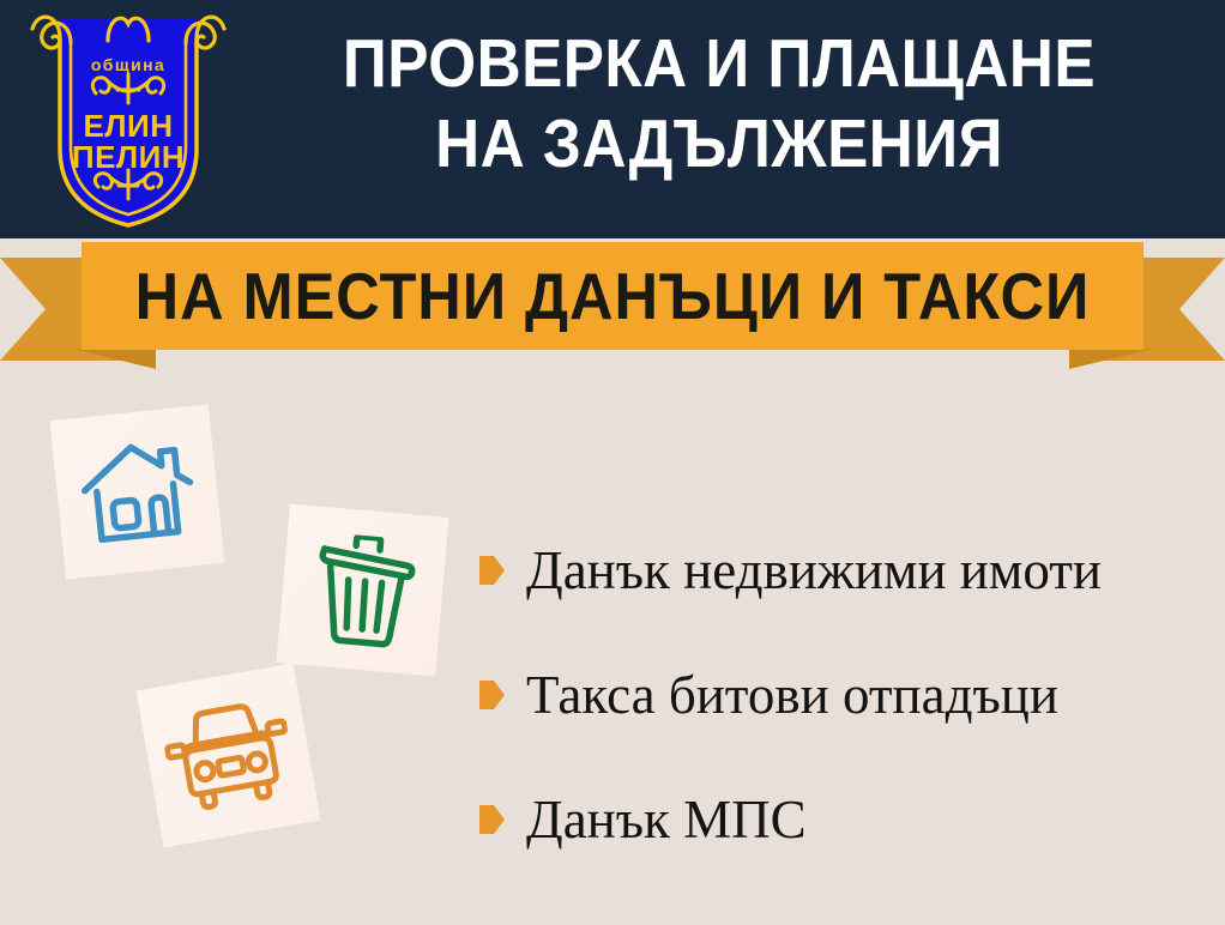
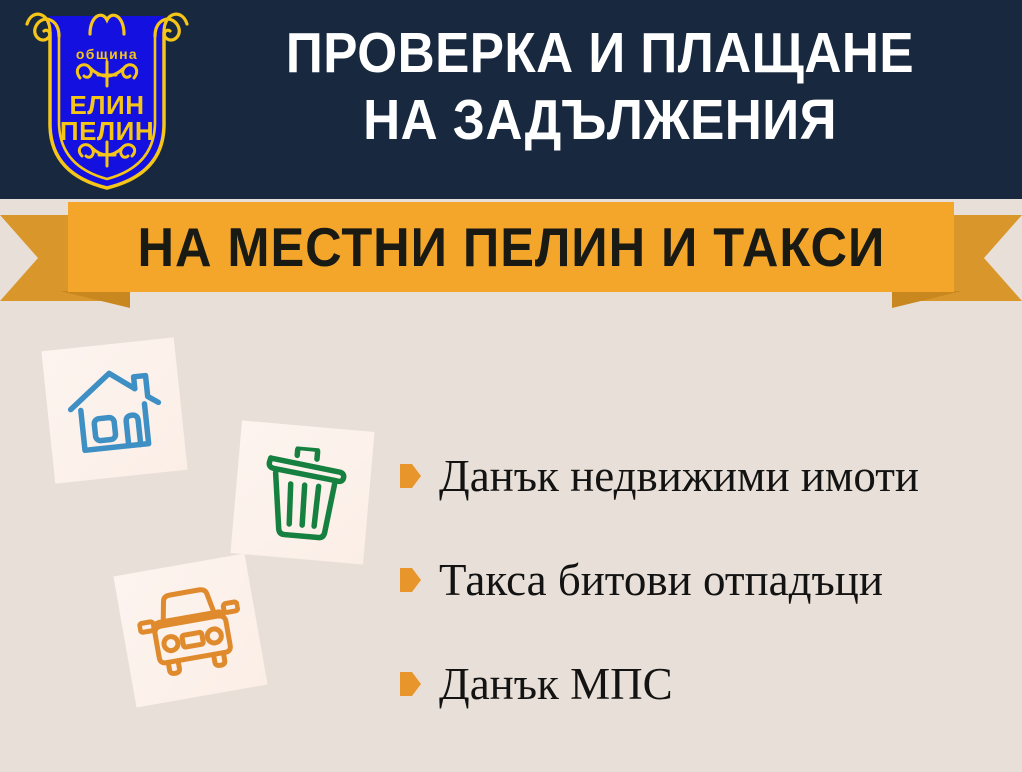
  община
  ЕЛИН
  ПЕЛИН
  ПРОВЕРКА И ПЛАЩАНЕ
  НА ЗАДЪЛЖЕНИЯ
- НА МЕСТНИ ДАНЪЦИ И ТАКСИ
+ НА МЕСТНИ ПЕЛИН И ТАКСИ
  Данък недвижими имоти
  Такса битови отпадъци
  Данък МПС
